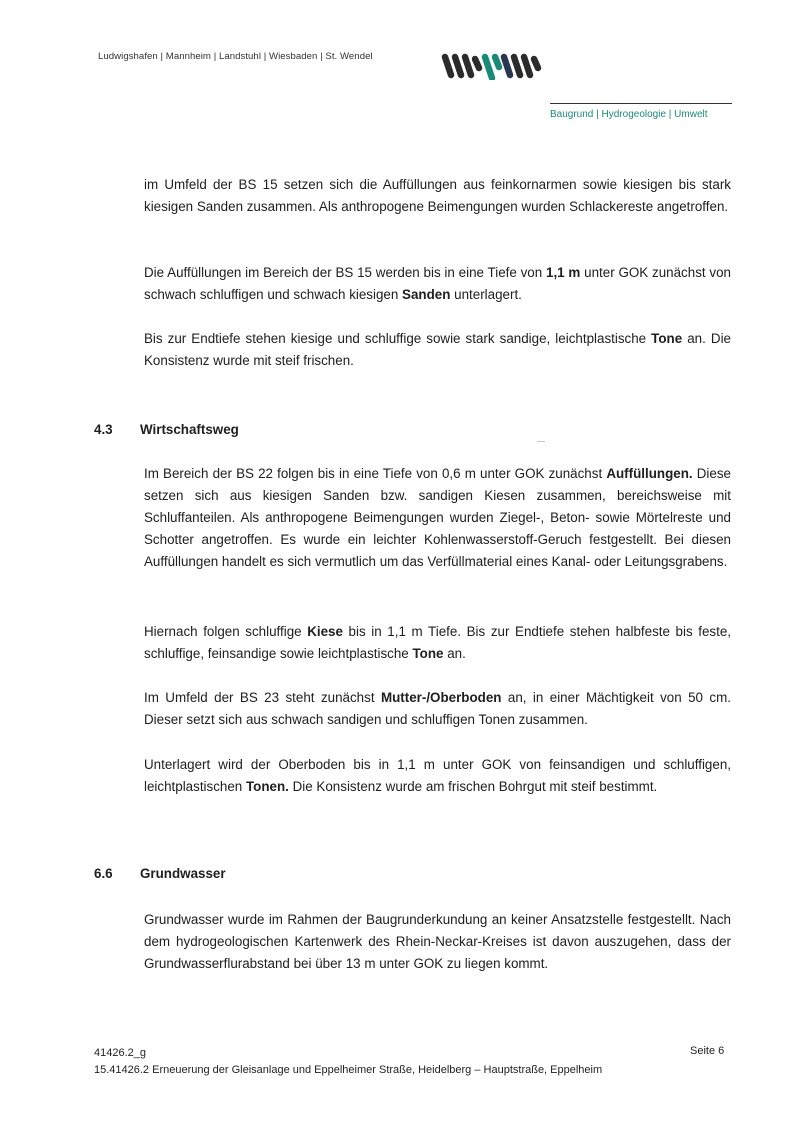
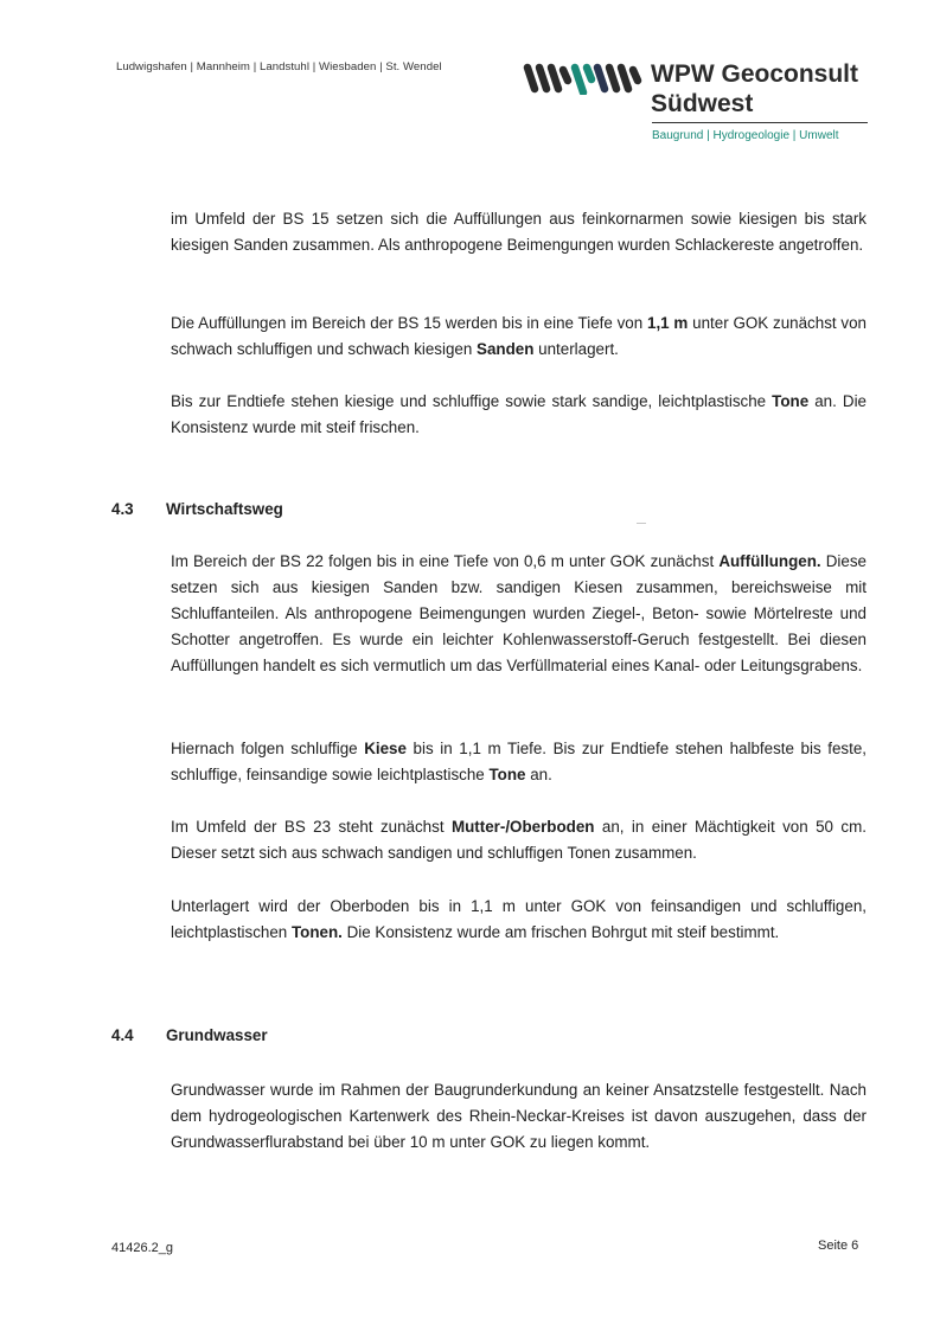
  Ludwigshafen | Mannheim | Landstuhl | Wiesbaden | St. Wendel
+ WPW Geoconsult
+ Südwest
  Baugrund | Hydrogeologie | Umwelt
  im Umfeld der BS 15 setzen sich die Auffüllungen aus feinkornarmen sowie kiesigen bis stark kiesigen Sanden zusammen. Als anthropogene Beimengungen wurden Schlackereste angetroffen.
  Die Auffüllungen im Bereich der BS 15 werden bis in eine Tiefe von 1,1 m unter GOK zunächst von schwach schluffigen und schwach kiesigen Sanden unterlagert.
  Bis zur Endtiefe stehen kiesige und schluffige sowie stark sandige, leichtplastische Tone an. Die Konsistenz wurde mit steif frischen.
  4.3 Wirtschaftsweg
  Im Bereich der BS 22 folgen bis in eine Tiefe von 0,6 m unter GOK zunächst Auffüllungen. Diese setzen sich aus kiesigen Sanden bzw. sandigen Kiesen zusammen, bereichsweise mit Schluffanteilen. Als anthropogene Beimengungen wurden Ziegel-, Beton- sowie Mörtelreste und Schotter angetroffen. Es wurde ein leichter Kohlenwasserstoff-Geruch festgestellt. Bei diesen Auffüllungen handelt es sich vermutlich um das Verfüllmaterial eines Kanal- oder Leitungsgrabens.
  Hiernach folgen schluffige Kiese bis in 1,1 m Tiefe. Bis zur Endtiefe stehen halbfeste bis feste, schluffige, feinsandige sowie leichtplastische Tone an.
  Im Umfeld der BS 23 steht zunächst Mutter-/Oberboden an, in einer Mächtigkeit von 50 cm. Dieser setzt sich aus schwach sandigen und schluffigen Tonen zusammen.
  Unterlagert wird der Oberboden bis in 1,1 m unter GOK von feinsandigen und schluffigen, leichtplastischen Tonen. Die Konsistenz wurde am frischen Bohrgut mit steif bestimmt.
- 6.6 Grundwasser
+ 4.4 Grundwasser
- Grundwasser wurde im Rahmen der Baugrunderkundung an keiner Ansatzstelle festgestellt. Nach dem hydrogeologischen Kartenwerk des Rhein-Neckar-Kreises ist davon auszugehen, dass der Grundwasserflurabstand bei über 13 m unter GOK zu liegen kommt.
+ Grundwasser wurde im Rahmen der Baugrunderkundung an keiner Ansatzstelle festgestellt. Nach dem hydrogeologischen Kartenwerk des Rhein-Neckar-Kreises ist davon auszugehen, dass der Grundwasserflurabstand bei über 10 m unter GOK zu liegen kommt.
  41426.2_g
- 15.41426.2 Erneuerung der Gleisanlage und Eppelheimer Straße, Heidelberg – Hauptstraße, Eppelheim
  Seite 6
